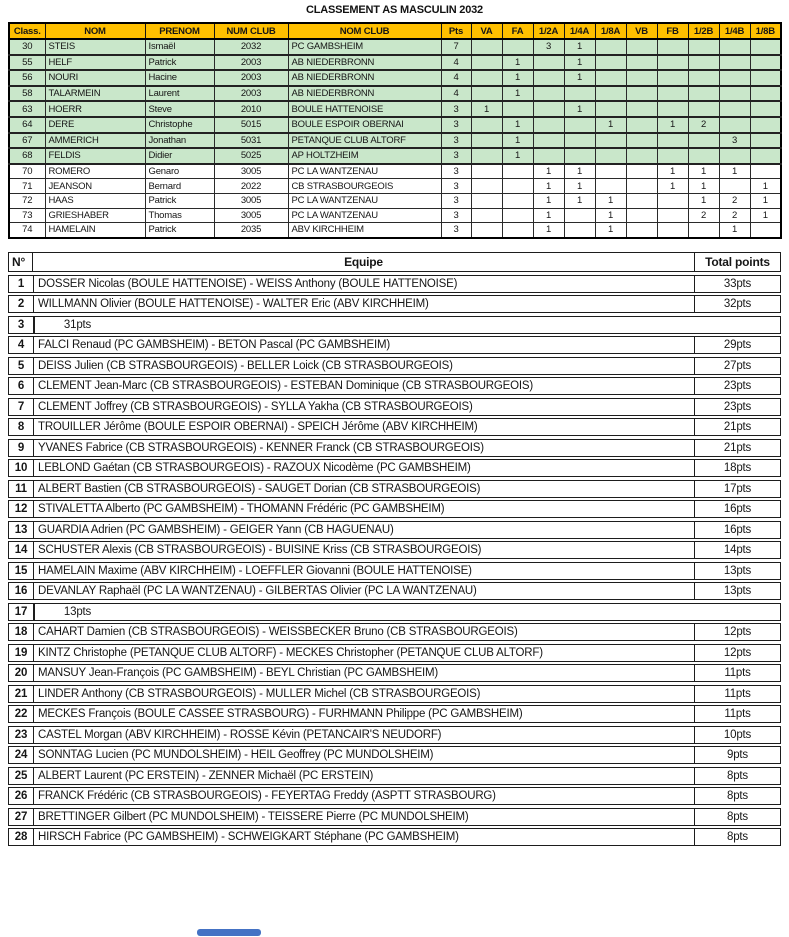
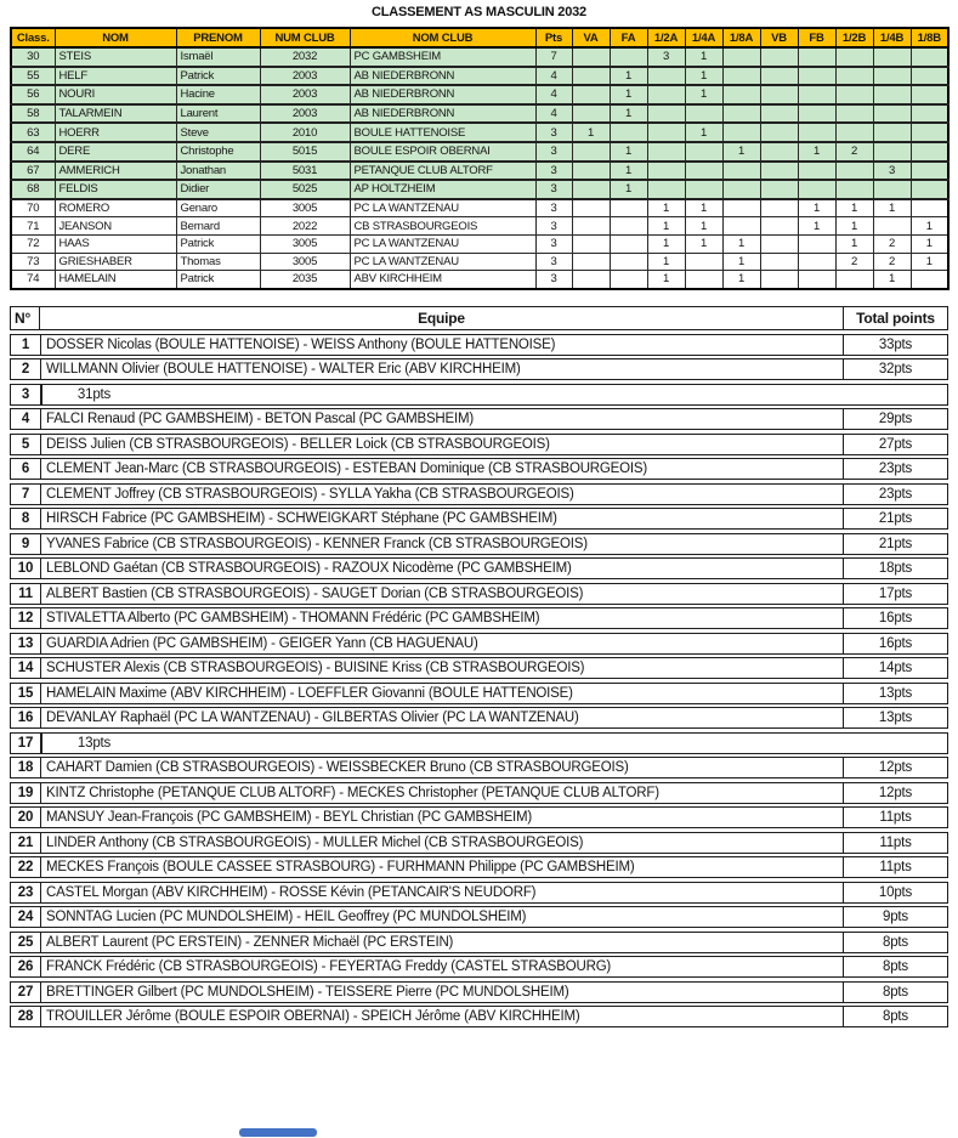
  CLASSEMENT AS MASCULIN 2032
  Class.	NOM	PRENOM	NUM CLUB	NOM CLUB	Pts	VA	FA	1/2A	1/4A	1/8A	VB	FB	1/2B	1/4B	1/8B
  30	STEIS	Ismaël	2032	PC GAMBSHEIM	7			3	1
  55	HELF	Patrick	2003	AB NIEDERBRONN	4		1		1
  56	NOURI	Hacine	2003	AB NIEDERBRONN	4		1		1
  58	TALARMEIN	Laurent	2003	AB NIEDERBRONN	4		1
  63	HOERR	Steve	2010	BOULE HATTENOISE	3	1			1
  64	DERE	Christophe	5015	BOULE ESPOIR OBERNAI	3		1			1		1	2
  67	AMMERICH	Jonathan	5031	PETANQUE CLUB ALTORF	3		1							3
  68	FELDIS	Didier	5025	AP HOLTZHEIM	3		1
  70	ROMERO	Genaro	3005	PC LA WANTZENAU	3			1	1			1	1	1
  71	JEANSON	Bernard	2022	CB STRASBOURGEOIS	3			1	1			1	1		1
  72	HAAS	Patrick	3005	PC LA WANTZENAU	3			1	1	1			1	2	1
  73	GRIESHABER	Thomas	3005	PC LA WANTZENAU	3			1		1			2	2	1
  74	HAMELAIN	Patrick	2035	ABV KIRCHHEIM	3			1		1				1
  N°
  Equipe
  Total points
  1
  DOSSER Nicolas (BOULE HATTENOISE) - WEISS Anthony (BOULE HATTENOISE)
  33pts
  2
  WILLMANN Olivier (BOULE HATTENOISE) - WALTER Eric (ABV KIRCHHEIM)
  32pts
  3
  31pts
  4
  FALCI Renaud (PC GAMBSHEIM) - BETON Pascal (PC GAMBSHEIM)
  29pts
  5
  DEISS Julien (CB STRASBOURGEOIS) - BELLER Loick (CB STRASBOURGEOIS)
  27pts
  6
  CLEMENT Jean-Marc (CB STRASBOURGEOIS) - ESTEBAN Dominique (CB STRASBOURGEOIS)
  23pts
  7
  CLEMENT Joffrey (CB STRASBOURGEOIS) - SYLLA Yakha (CB STRASBOURGEOIS)
  23pts
  8
- TROUILLER Jérôme (BOULE ESPOIR OBERNAI) - SPEICH Jérôme (ABV KIRCHHEIM)
+ HIRSCH Fabrice (PC GAMBSHEIM) - SCHWEIGKART Stéphane (PC GAMBSHEIM)
  21pts
  9
  YVANES Fabrice (CB STRASBOURGEOIS) - KENNER Franck (CB STRASBOURGEOIS)
  21pts
  10
  LEBLOND Gaétan (CB STRASBOURGEOIS) - RAZOUX Nicodème (PC GAMBSHEIM)
  18pts
  11
  ALBERT Bastien (CB STRASBOURGEOIS) - SAUGET Dorian (CB STRASBOURGEOIS)
  17pts
  12
  STIVALETTA Alberto (PC GAMBSHEIM) - THOMANN Frédéric (PC GAMBSHEIM)
  16pts
  13
  GUARDIA Adrien (PC GAMBSHEIM) - GEIGER Yann (CB HAGUENAU)
  16pts
  14
  SCHUSTER Alexis (CB STRASBOURGEOIS) - BUISINE Kriss (CB STRASBOURGEOIS)
  14pts
  15
  HAMELAIN Maxime (ABV KIRCHHEIM) - LOEFFLER Giovanni (BOULE HATTENOISE)
  13pts
  16
  DEVANLAY Raphaël (PC LA WANTZENAU) - GILBERTAS Olivier (PC LA WANTZENAU)
  13pts
  17
  13pts
  18
  CAHART Damien (CB STRASBOURGEOIS) - WEISSBECKER Bruno (CB STRASBOURGEOIS)
  12pts
  19
  KINTZ Christophe (PETANQUE CLUB ALTORF) - MECKES Christopher (PETANQUE CLUB ALTORF)
  12pts
  20
  MANSUY Jean-François (PC GAMBSHEIM) - BEYL Christian (PC GAMBSHEIM)
  11pts
  21
  LINDER Anthony (CB STRASBOURGEOIS) - MULLER Michel (CB STRASBOURGEOIS)
  11pts
  22
  MECKES François (BOULE CASSEE STRASBOURG) - FURHMANN Philippe (PC GAMBSHEIM)
  11pts
  23
  CASTEL Morgan (ABV KIRCHHEIM) - ROSSE Kévin (PETANCAIR'S NEUDORF)
  10pts
  24
  SONNTAG Lucien (PC MUNDOLSHEIM) - HEIL Geoffrey (PC MUNDOLSHEIM)
  9pts
  25
  ALBERT Laurent (PC ERSTEIN) - ZENNER Michaël (PC ERSTEIN)
  8pts
  26
- FRANCK Frédéric (CB STRASBOURGEOIS) - FEYERTAG Freddy (ASPTT STRASBOURG)
+ FRANCK Frédéric (CB STRASBOURGEOIS) - FEYERTAG Freddy (CASTEL STRASBOURG)
  8pts
  27
  BRETTINGER Gilbert (PC MUNDOLSHEIM) - TEISSERE Pierre (PC MUNDOLSHEIM)
  8pts
  28
- HIRSCH Fabrice (PC GAMBSHEIM) - SCHWEIGKART Stéphane (PC GAMBSHEIM)
+ TROUILLER Jérôme (BOULE ESPOIR OBERNAI) - SPEICH Jérôme (ABV KIRCHHEIM)
  8pts
